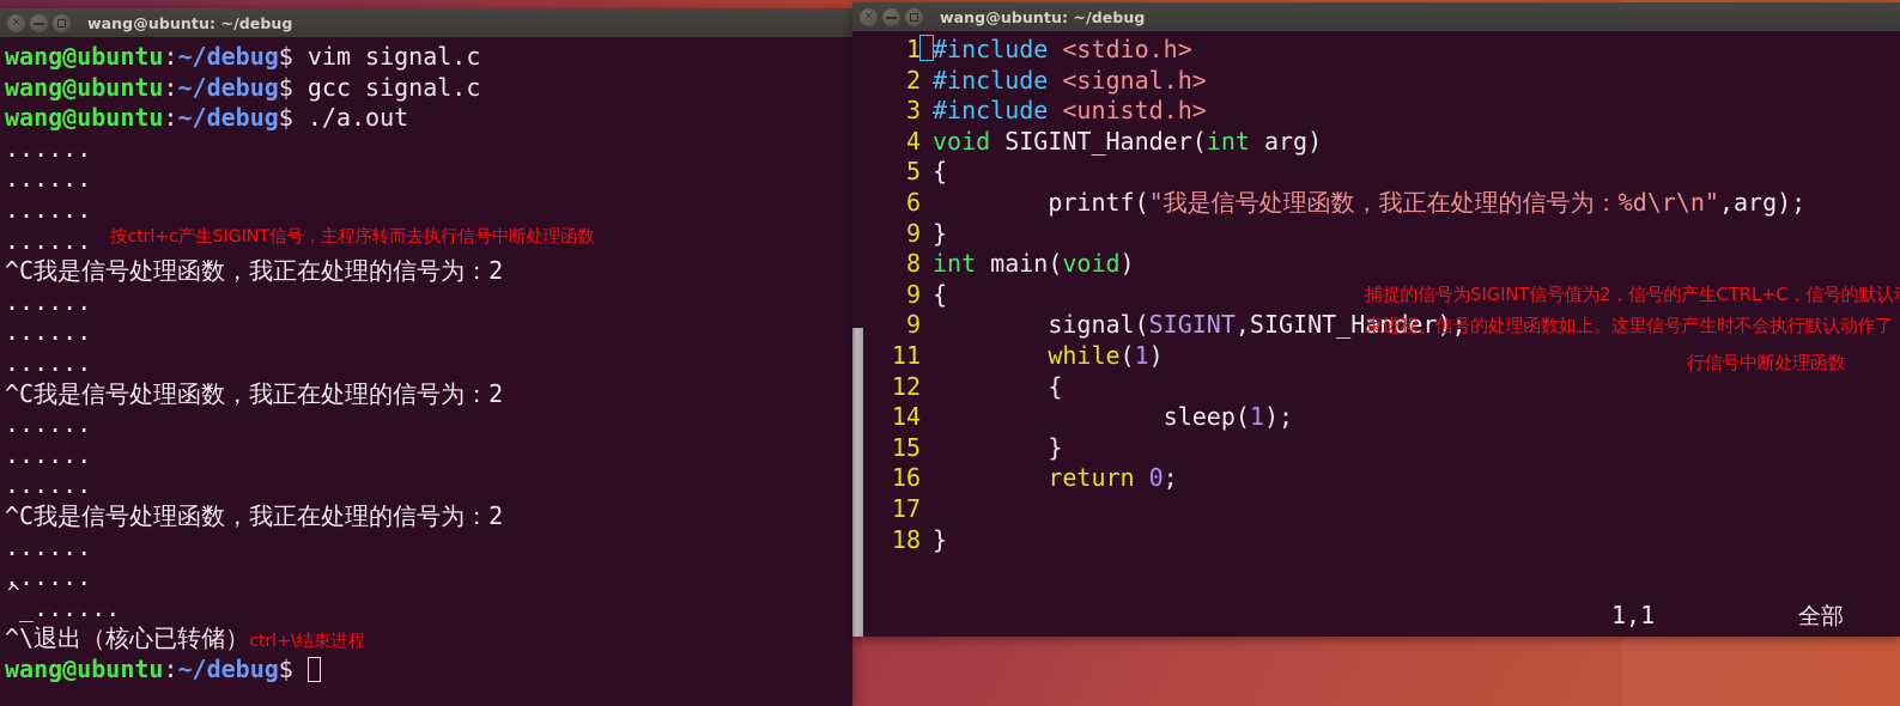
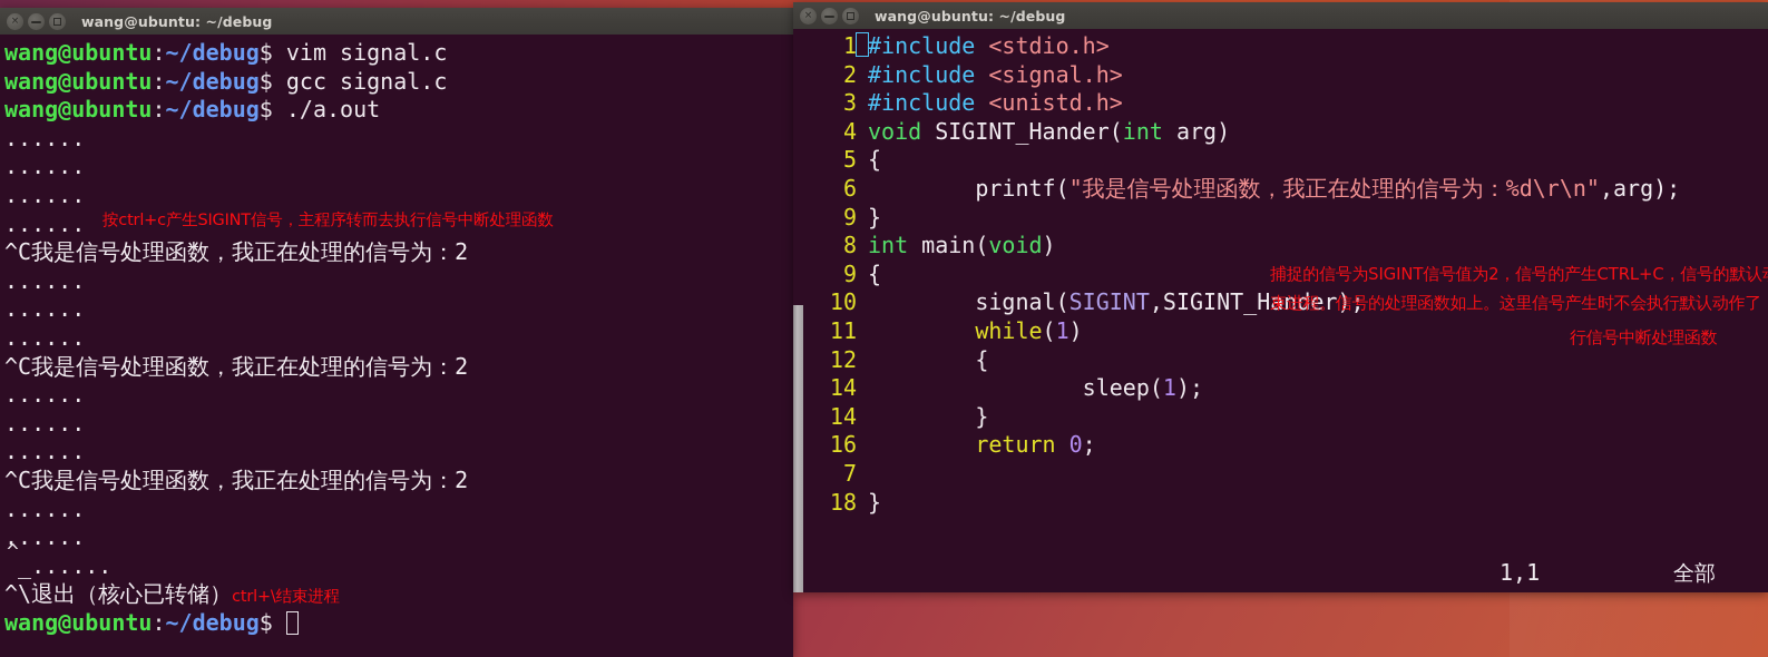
  ×
  wang@ubuntu: ~/debug
  wang@ubuntu:~/debug$ vim signal.c
  wang@ubuntu:~/debug$ gcc signal.c
  wang@ubuntu:~/debug$ ./a.out
  ......
  ......
  ......
  ......
  按ctrl+c产生SIGINT信号，主程序转而去执行信号中断处理函数
  ^C我是信号处理函数，我正在处理的信号为：2
  ......
  ......
  ......
  ^C我是信号处理函数，我正在处理的信号为：2
  ......
  ......
  ......
  ^C我是信号处理函数，我正在处理的信号为：2
  ......
  ......
  ^
  _......
  ^\退出（核心已转储）ctrl+\结束进程
  wang@ubuntu:~/debug$
  ×
  wang@ubuntu: ~/debug
  1 #include <stdio.h>
  2 #include <signal.h>
  3 #include <unistd.h>
  4 void SIGINT_Hander(int arg)
  5 {
  6 printf("我是信号处理函数，我正在处理的信号为：%d\r\n",arg);
  9 }
  8 int main(void)
  9 {
- 9 signal(SIGINT,SIGINT_Hander);
+ 10 signal(SIGINT,SIGINT_Hander);
  11 while(1)
  12 {
  14 sleep(1);
- 15 }
+ 14 }
  16 return 0;
- 17
+ 7
  18 }
  捕捉的信号为SIGINT信号值为2，信号的产生CTRL+C，信号的默认
  束进程。信号的处理函数如上。这里信号产生时不会执行默认动作了
  行信号中断处理函数
  1,1
  全部
